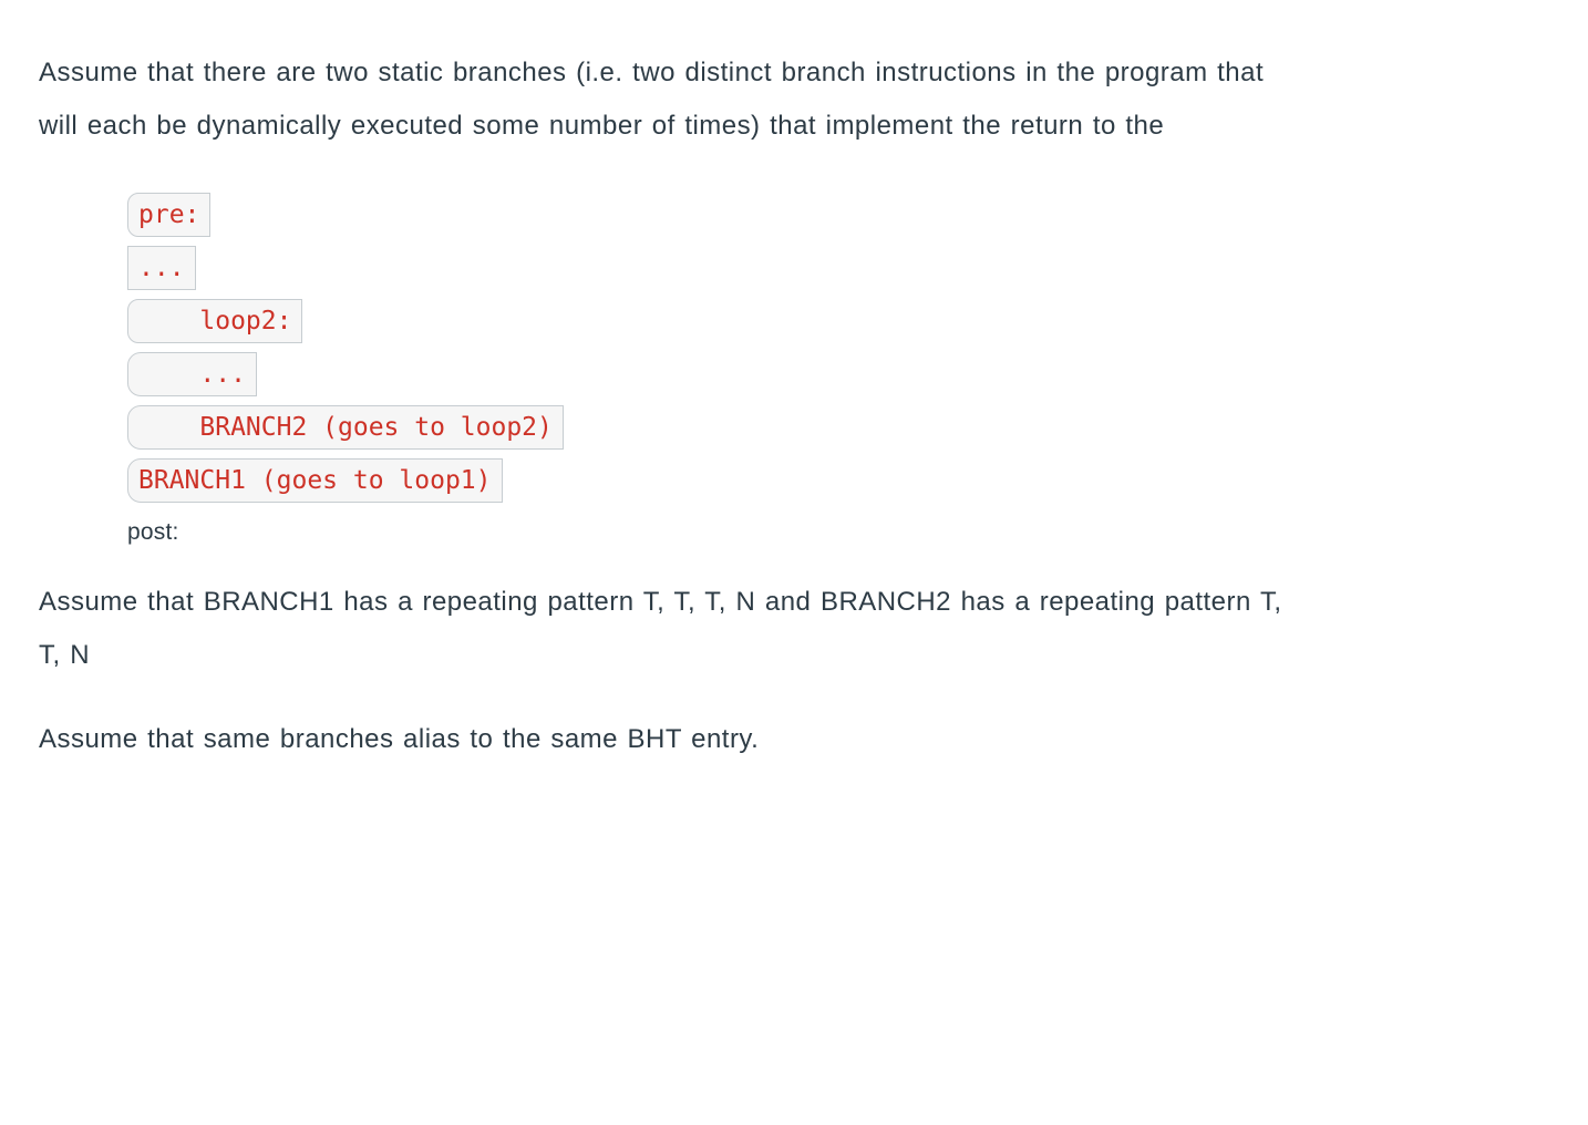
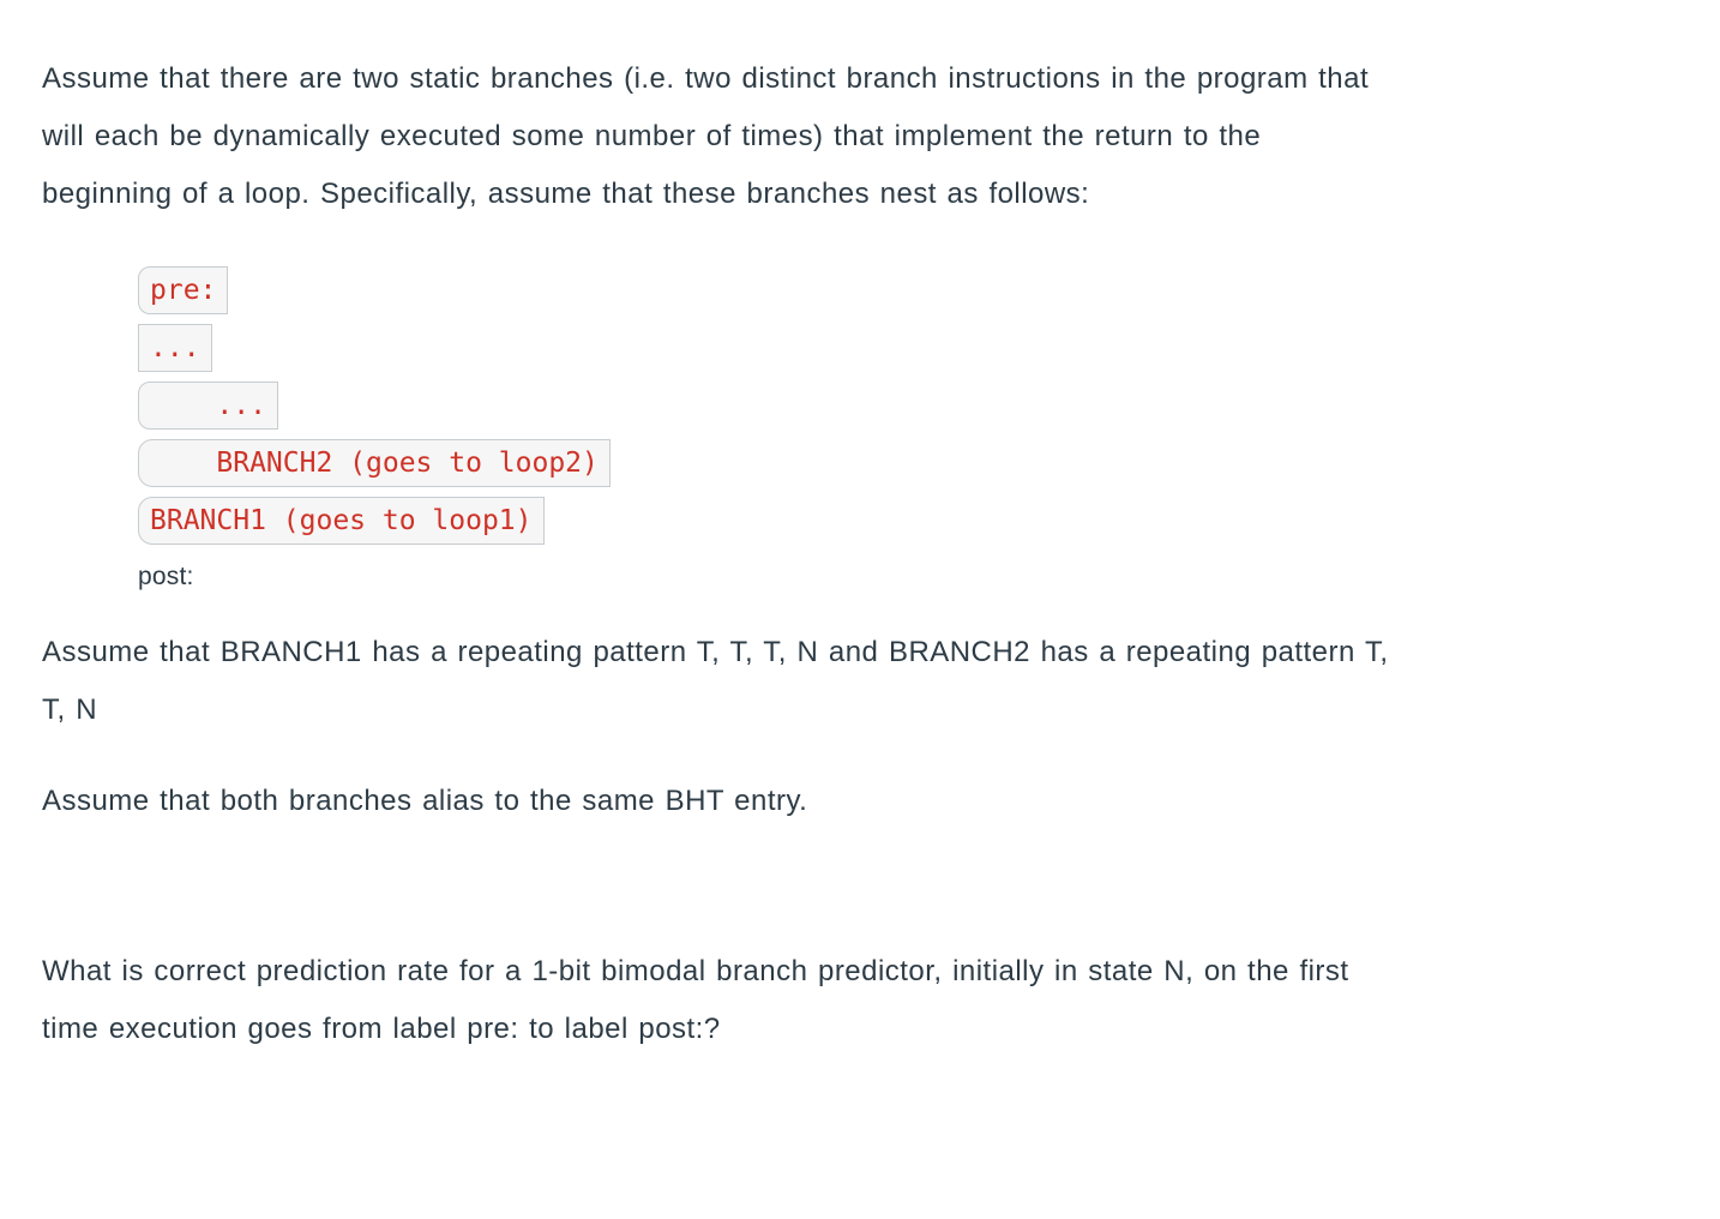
  Assume that there are two static branches (i.e. two distinct branch instructions in the program that
  will each be dynamically executed some number of times) that implement the return to the
+ beginning of a loop. Specifically, assume that these branches nest as follows:
  pre:
  ...
- loop2:
  ...
  BRANCH2 (goes to loop2)
  BRANCH1 (goes to loop1)
  post:
  Assume that BRANCH1 has a repeating pattern T, T, T, N and BRANCH2 has a repeating pattern T,
  T, N
- Assume that same branches alias to the same BHT entry.
+ Assume that both branches alias to the same BHT entry.
+ What is correct prediction rate for a 1-bit bimodal branch predictor, initially in state N, on the first
+ time execution goes from label pre: to label post:?
